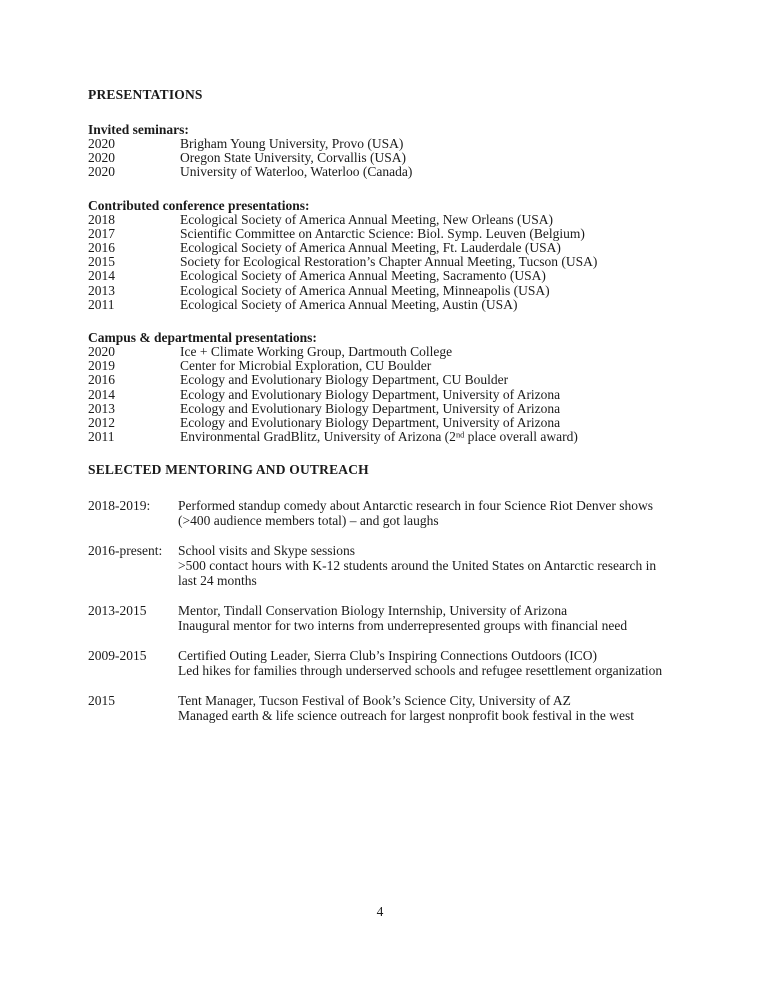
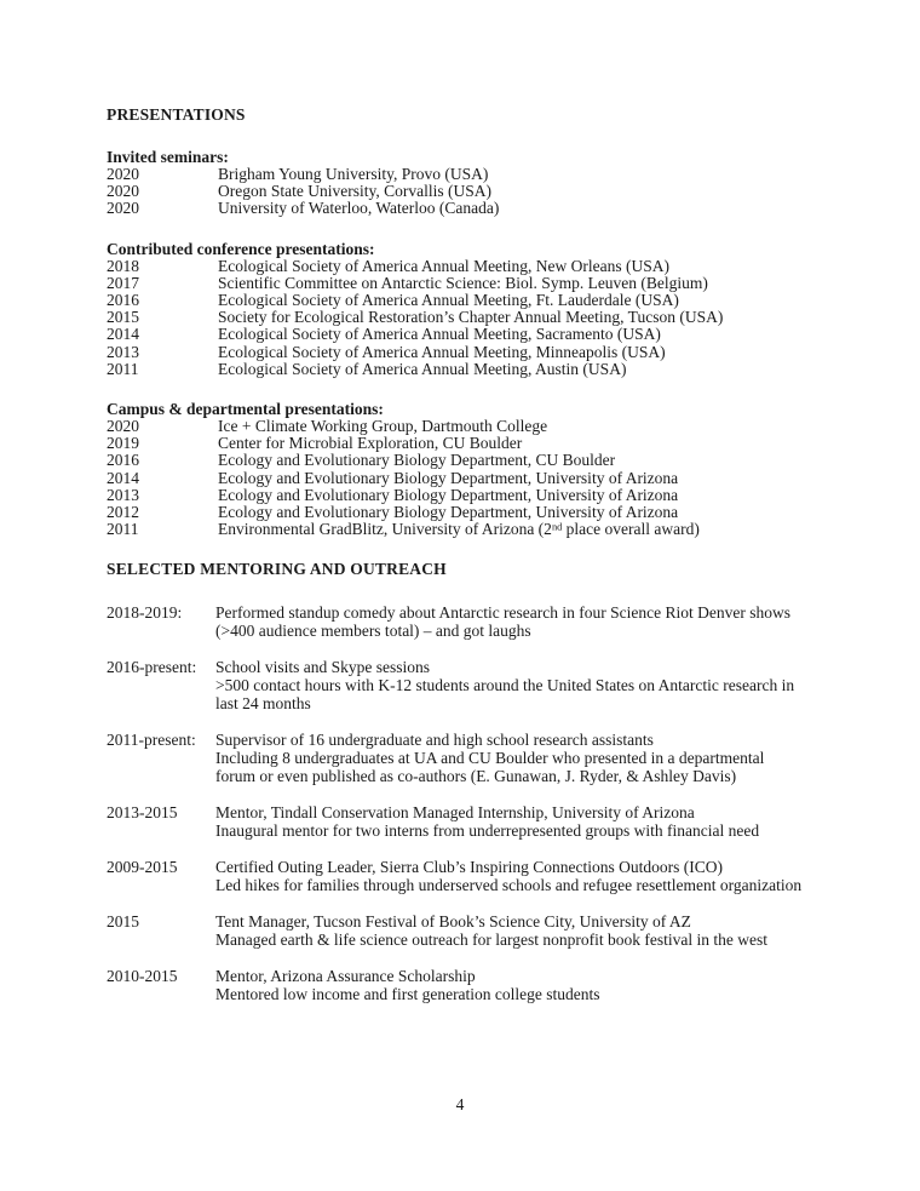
  PRESENTATIONS
  Invited seminars:
  2020
  Brigham Young University, Provo (USA)
  2020
  Oregon State University, Corvallis (USA)
  2020
  University of Waterloo, Waterloo (Canada)
  Contributed conference presentations:
  2018
  Ecological Society of America Annual Meeting, New Orleans (USA)
  2017
  Scientific Committee on Antarctic Science: Biol. Symp. Leuven (Belgium)
  2016
  Ecological Society of America Annual Meeting, Ft. Lauderdale (USA)
  2015
  Society for Ecological Restoration’s Chapter Annual Meeting, Tucson (USA)
  2014
  Ecological Society of America Annual Meeting, Sacramento (USA)
  2013
  Ecological Society of America Annual Meeting, Minneapolis (USA)
  2011
  Ecological Society of America Annual Meeting, Austin (USA)
  Campus & departmental presentations:
  2020
  Ice + Climate Working Group, Dartmouth College
  2019
  Center for Microbial Exploration, CU Boulder
  2016
  Ecology and Evolutionary Biology Department, CU Boulder
  2014
  Ecology and Evolutionary Biology Department, University of Arizona
  2013
  Ecology and Evolutionary Biology Department, University of Arizona
  2012
  Ecology and Evolutionary Biology Department, University of Arizona
  2011
  Environmental GradBlitz, University of Arizona (2nd place overall award)
  SELECTED MENTORING AND OUTREACH
  2018-2019:
  Performed standup comedy about Antarctic research in four Science Riot Denver shows
  (>400 audience members total) – and got laughs
  2016-present:
  School visits and Skype sessions
  >500 contact hours with K-12 students around the United States on Antarctic research in
  last 24 months
+ 2011-present:
+ Supervisor of 16 undergraduate and high school research assistants
+ Including 8 undergraduates at UA and CU Boulder who presented in a departmental
+ forum or even published as co-authors (E. Gunawan, J. Ryder, & Ashley Davis)
  2013-2015
- Mentor, Tindall Conservation Biology Internship, University of Arizona
+ Mentor, Tindall Conservation Managed Internship, University of Arizona
  Inaugural mentor for two interns from underrepresented groups with financial need
  2009-2015
  Certified Outing Leader, Sierra Club’s Inspiring Connections Outdoors (ICO)
  Led hikes for families through underserved schools and refugee resettlement organization
  2015
  Tent Manager, Tucson Festival of Book’s Science City, University of AZ
  Managed earth & life science outreach for largest nonprofit book festival in the west
+ 2010-2015
+ Mentor, Arizona Assurance Scholarship
+ Mentored low income and first generation college students
  4
